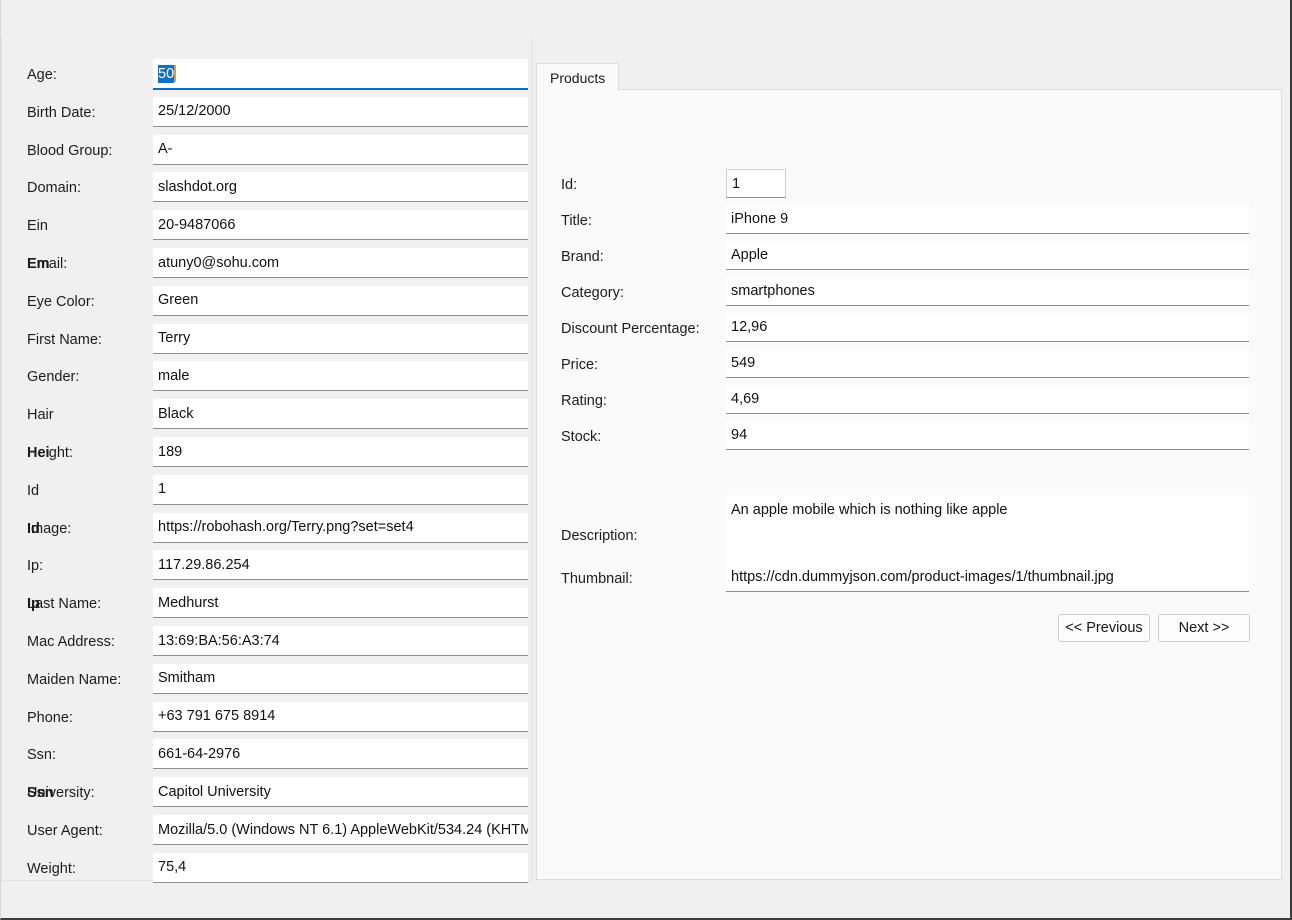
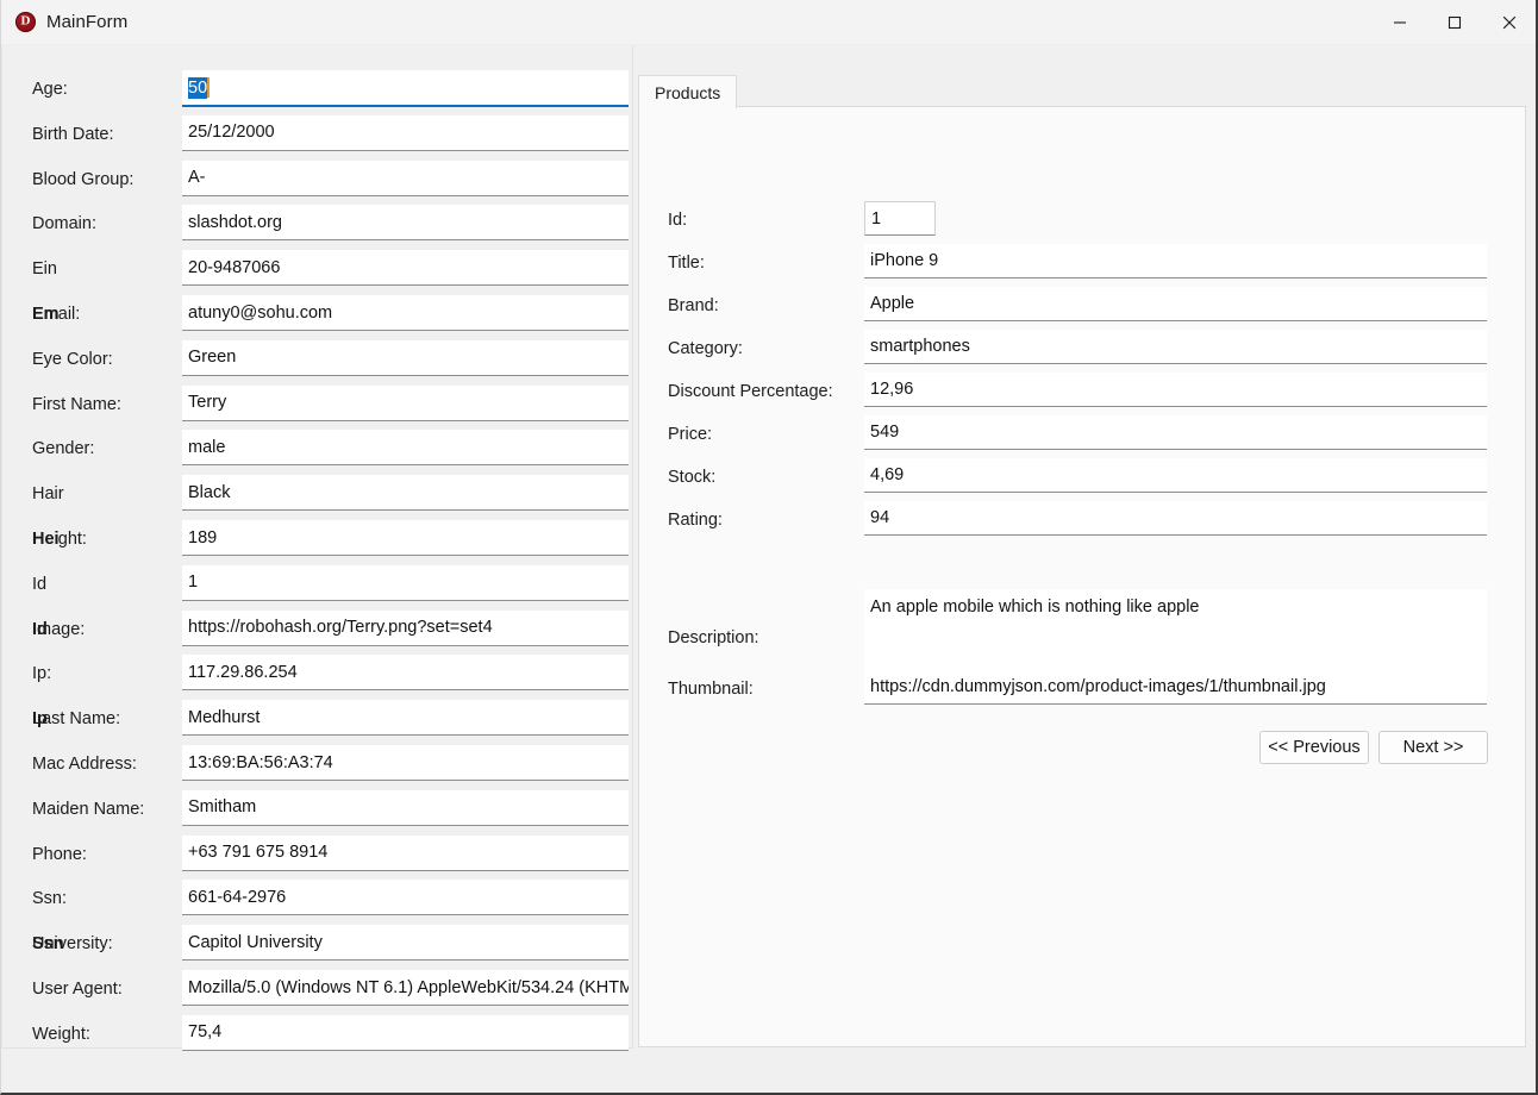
+ D
+ MainForm
  Age:
  50
  Birth Date:
  25/12/2000
  Blood Group:
  A-
  Domain:
  slashdot.org
  Ein
  20-9487066
  Email:
  Em
  atuny0@sohu.com
  Eye Color:
  Green
  First Name:
  Terry
  Gender:
  male
  Hair
  Black
  Height:
  Hei
  189
  Id
  1
  Image:
  Id
  https://robohash.org/Terry.png?set=set4
  Ip:
  117.29.86.254
  Last Name:
  Ip
  Medhurst
  Mac Address:
  13:69:BA:56:A3:74
  Maiden Name:
  Smitham
  Phone:
  +63 791 675 8914
  Ssn:
  661-64-2976
  University:
  Ssn
  Capitol University
  User Agent:
  Weight:
  75,4
  Products
  Id:
  1
  Title:
  iPhone 9
  Brand:
  Apple
  Category:
  smartphones
  Discount Percentage:
  12,96
  Price:
  549
- Rating:
+ Stock:
  4,69
- Stock:
+ Rating:
  94
  Description:
  An apple mobile which is nothing like apple
  Thumbnail:
  https://cdn.dummyjson.com/product-images/1/thumbnail.jpg
  << Previous
  Next >>
